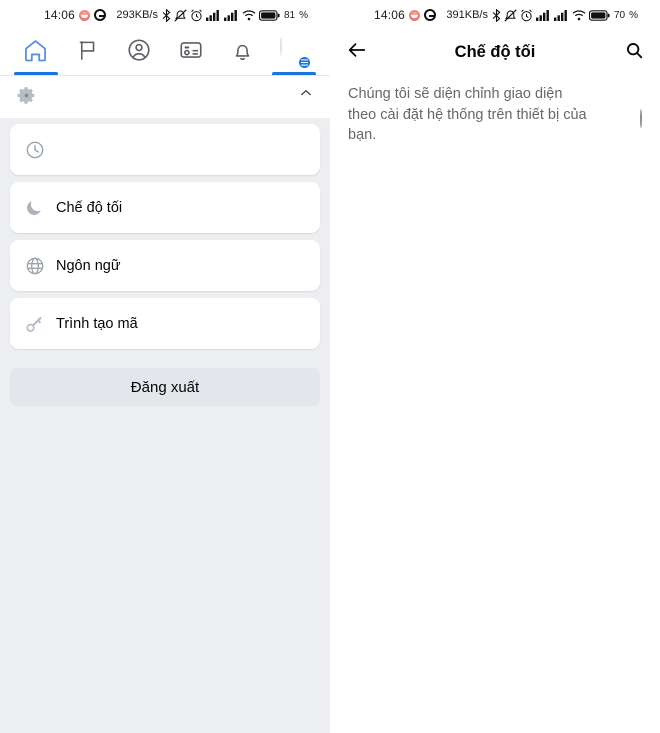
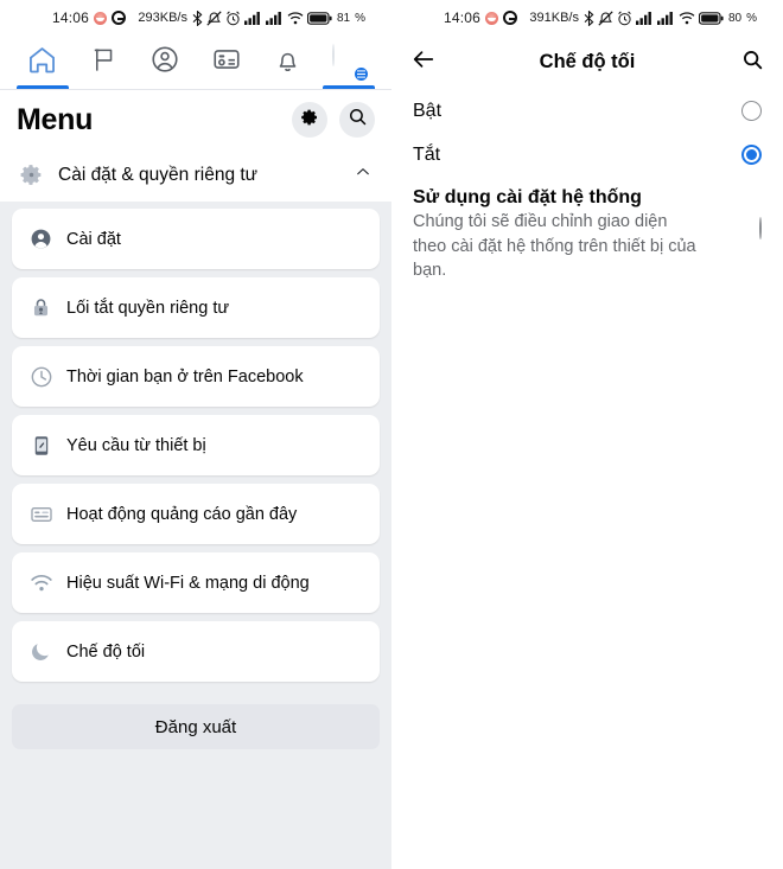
  14:06
  293KB/s
  81
  %
+ Menu
+ Cài đặt & quyền riêng tư
+ Cài đặt
+ Lối tắt quyền riêng tư
+ Thời gian bạn ở trên Facebook
+ Yêu cầu từ thiết bị
+ Hoạt động quảng cáo gần đây
+ Hiệu suất Wi-Fi & mạng di động
  Chế độ tối
- Ngôn ngữ
- Trình tạo mã
  Đăng xuất
  14:06
  391KB/s
- 70
+ 80
  %
  Chế độ tối
+ Bật
+ Tắt
+ Sử dụng cài đặt hệ thống
- Chúng tôi sẽ diện chỉnh giao diện theo cài đặt hệ thống trên thiết bị của bạn.
+ Chúng tôi sẽ điều chỉnh giao diện theo cài đặt hệ thống trên thiết bị của bạn.
